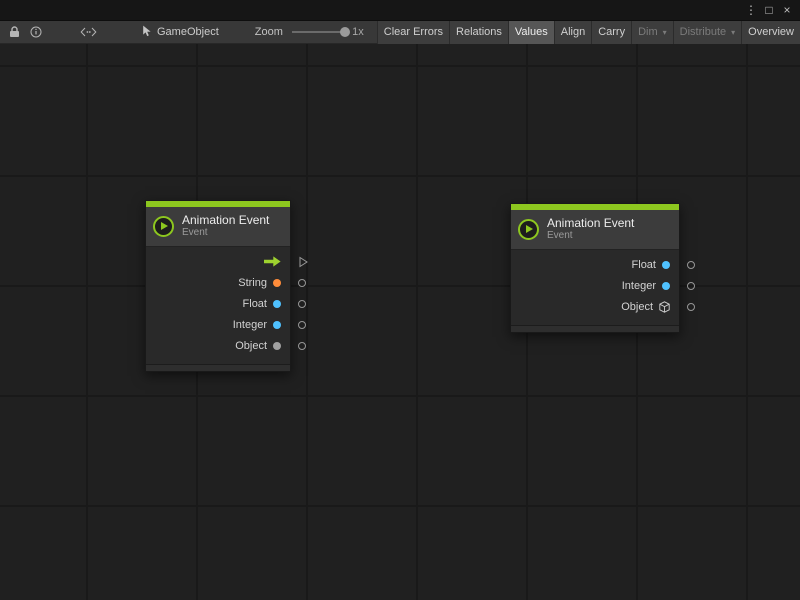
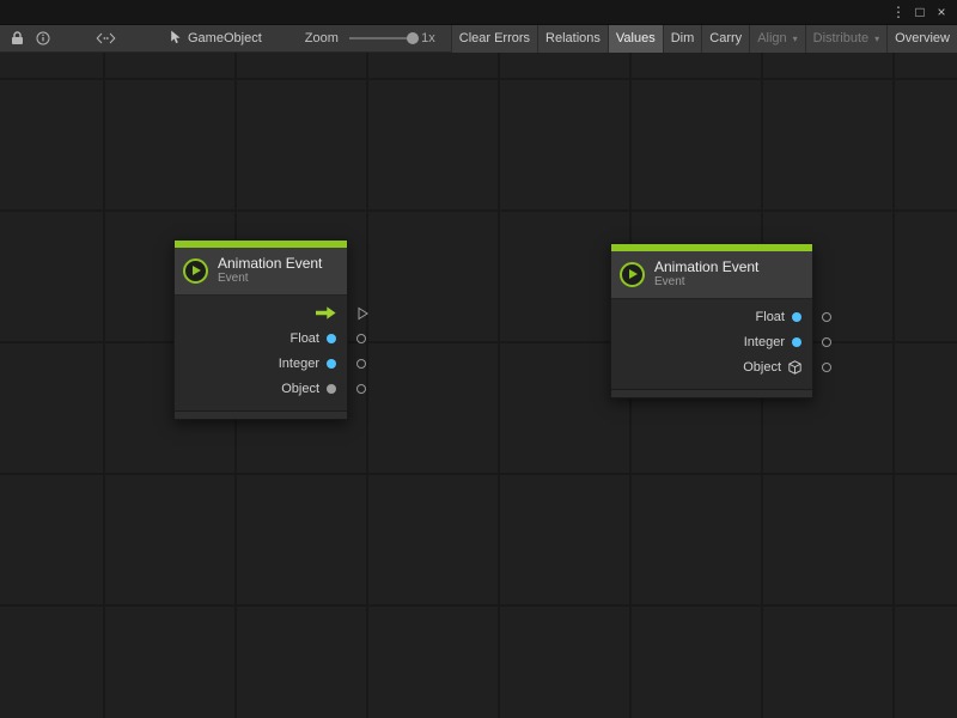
  ⋮
  □
  ×
  GameObject
  Zoom
  1x
  Clear Errors
  Relations
  Values
- Align
+ Dim
  Carry
- Dim
+ Align
  ▾
  Distribute
  ▾
  Overview
  Animation Event
  Event
- String
  Float
  Integer
  Object
  Animation Event
  Event
  Float
  Integer
  Object
